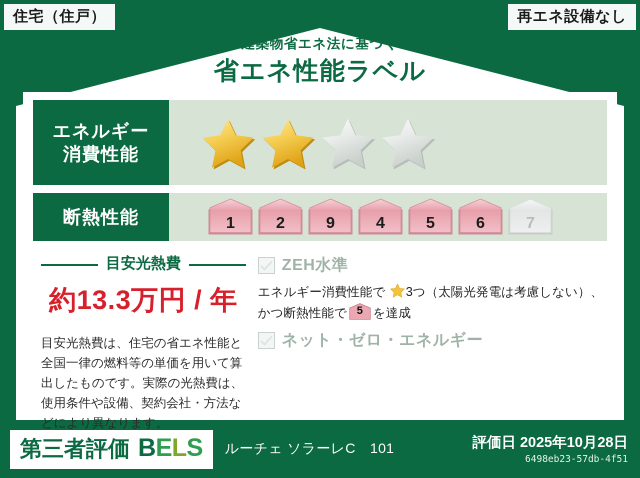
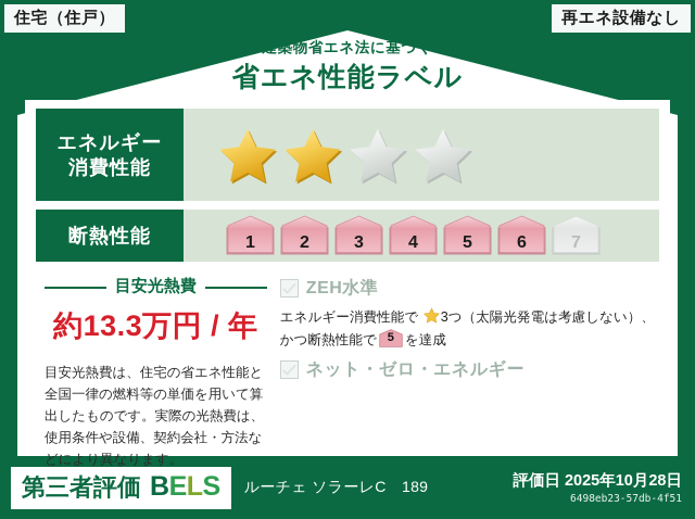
  住宅（住戸）
  再エネ設備なし
  建築物省エネ法に基づく
  省エネ性能ラベル
  エネルギー
  消費性能
  断熱性能
  1
  2
- 9
+ 3
  4
  5
  6
  7
  目安光熱費
  約13.3万円 / 年
  目安光熱費は、住宅の省エネ性能と全国一律の燃料等の単価を用いて算出したものです。実際の光熱費は、使用条件や設備、契約会社・方法などにより異なります。
  ZEH水準
  エネルギー消費性能で 3つ（太陽光発電は考慮しない）、かつ断熱性能で
  5
  を達成
  ネット・ゼロ・エネルギー
  第三者評価
  BELS
- ルーチェ ソラーレC 101
+ ルーチェ ソラーレC 189
  評価日 2025年10月28日
  6498eb23-57db-4f51
